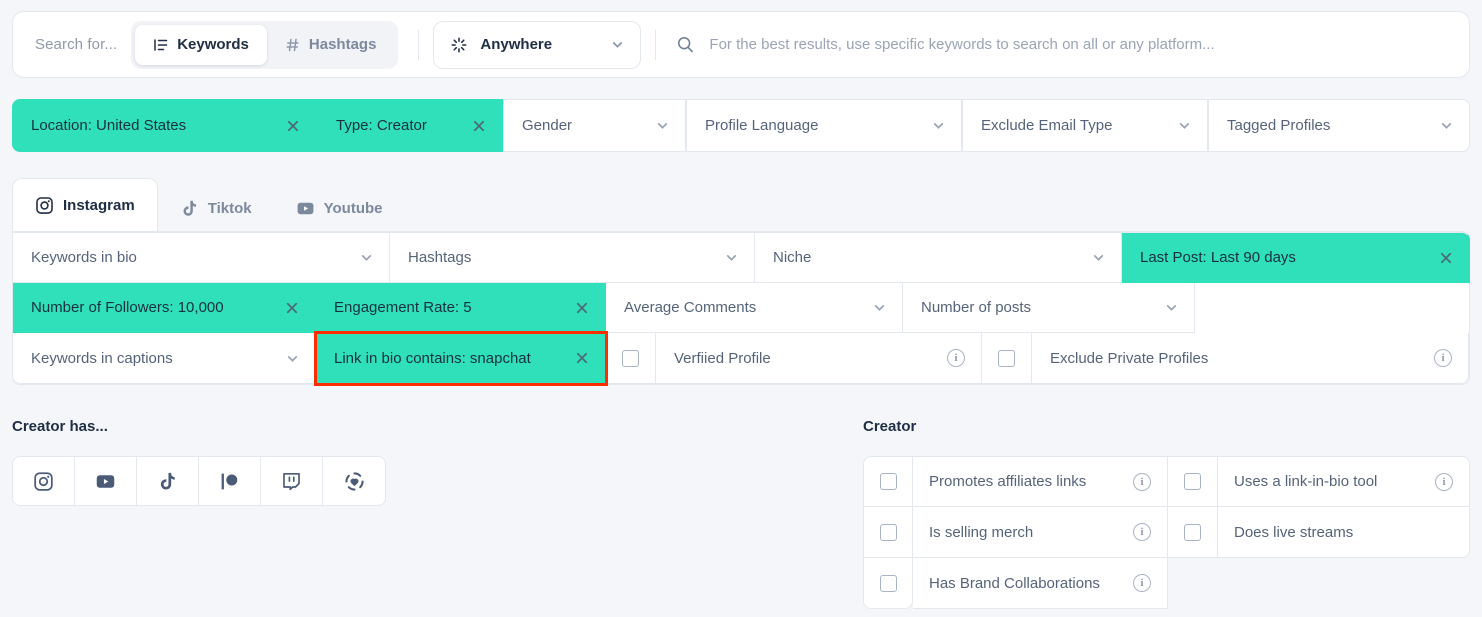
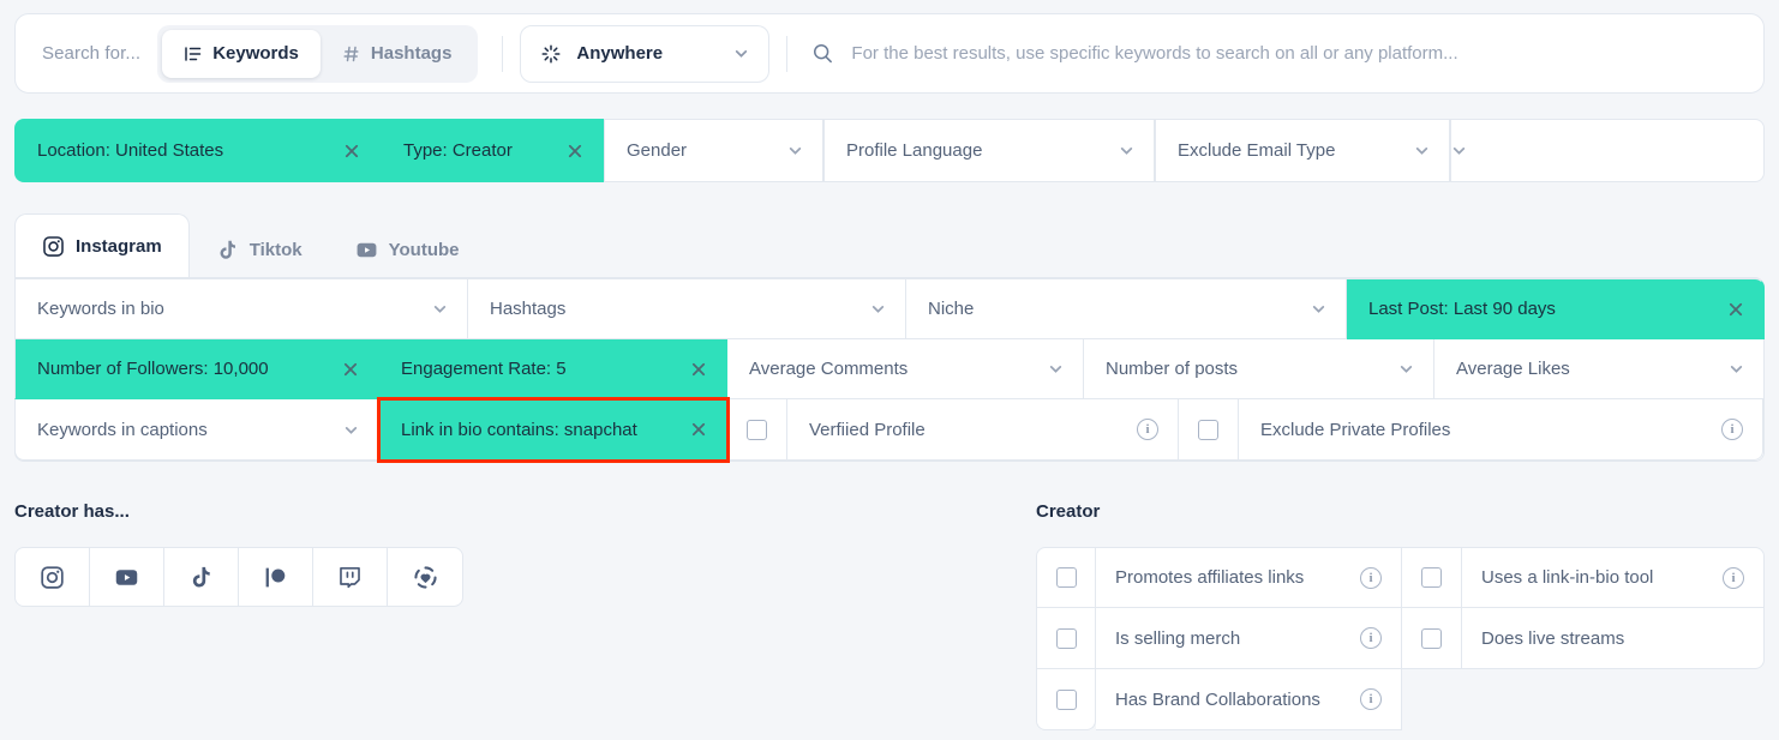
  Search for...
  Keywords
  Hashtags
  Anywhere
  For the best results, use specific keywords to search on all or any platform...
  Location: United States
  Type: Creator
  Gender
  Profile Language
  Exclude Email Type
- Tagged Profiles
  Instagram
  Tiktok
  Youtube
  Keywords in bio
  Hashtags
  Niche
  Last Post: Last 90 days
  Number of Followers: 10,000
  Engagement Rate: 5
  Average Comments
  Number of posts
+ Average Likes
  Keywords in captions
  Link in bio contains: snapchat
  Verfiied Profile
  i
  Exclude Private Profiles
  i
  Creator has...
  Creator
  Promotes affiliates links
  i
  Uses a link-in-bio tool
  i
  Is selling merch
  i
  Does live streams
  Has Brand Collaborations
  i
